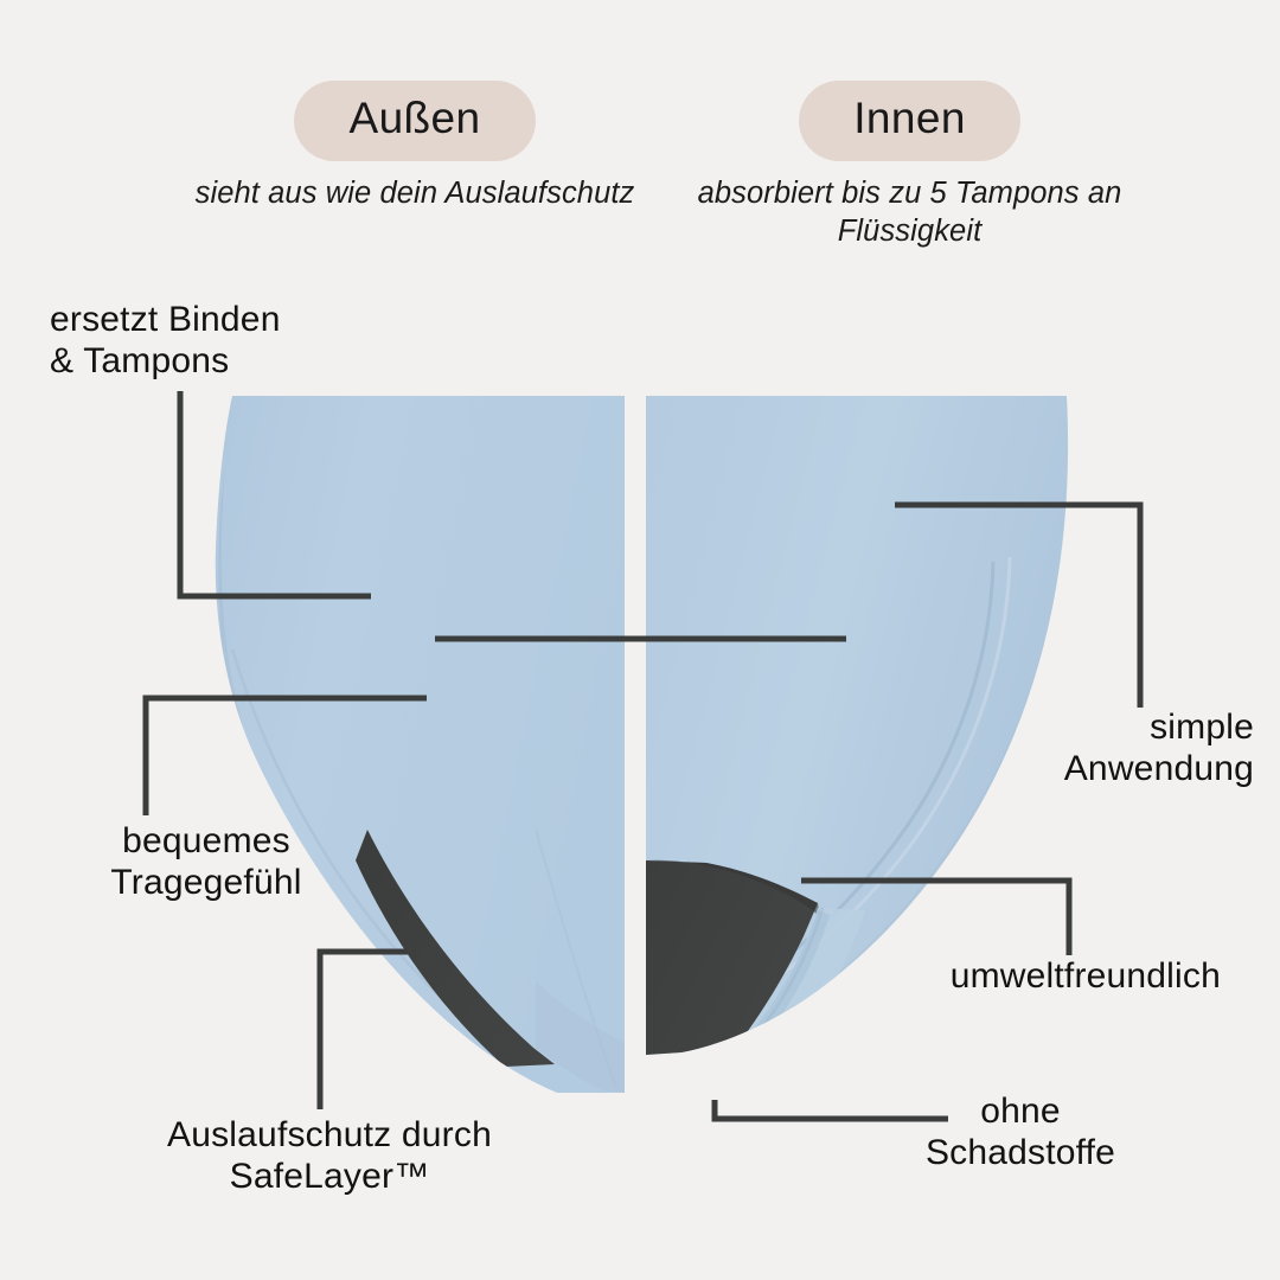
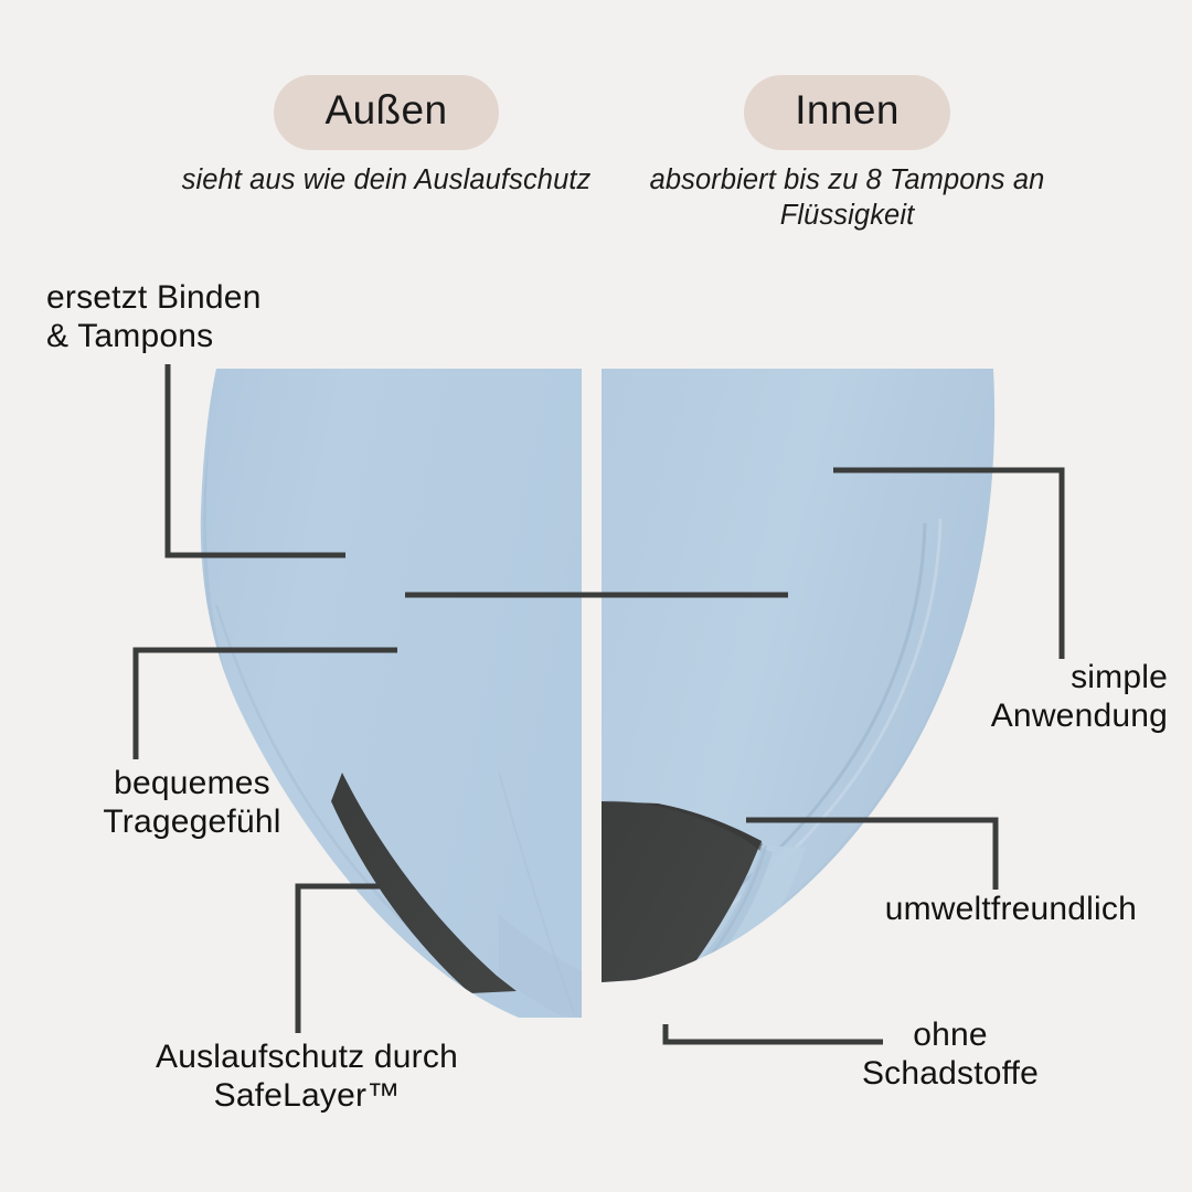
  Außen
  sieht aus wie dein Auslaufschutz
  Innen
- absorbiert bis zu 5 Tampons an Flüssigkeit
+ absorbiert bis zu 8 Tampons an Flüssigkeit
  ersetzt Binden
  & Tampons
  bequemes
  Tragegefühl
  Auslaufschutz durch
  SafeLayer™
  simple
  Anwendung
  umweltfreundlich
  ohne
  Schadstoffe
